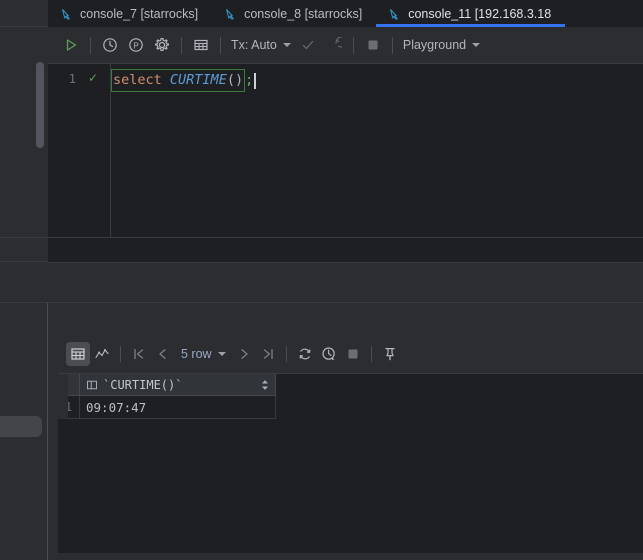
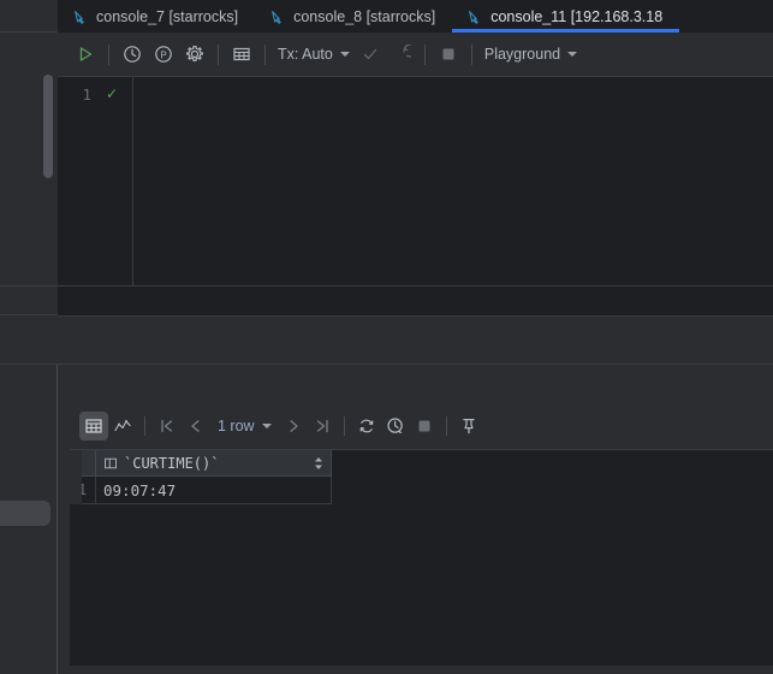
  console_7 [starrocks]
  console_8 [starrocks]
  console_11 [192.168.3.18
  P
  Tx: Auto
  Playground
  1
  ✓
- select CURTIME()
- ;
- 5 row
+ 1 row
  `CURTIME()`
  1
  09:07:47
